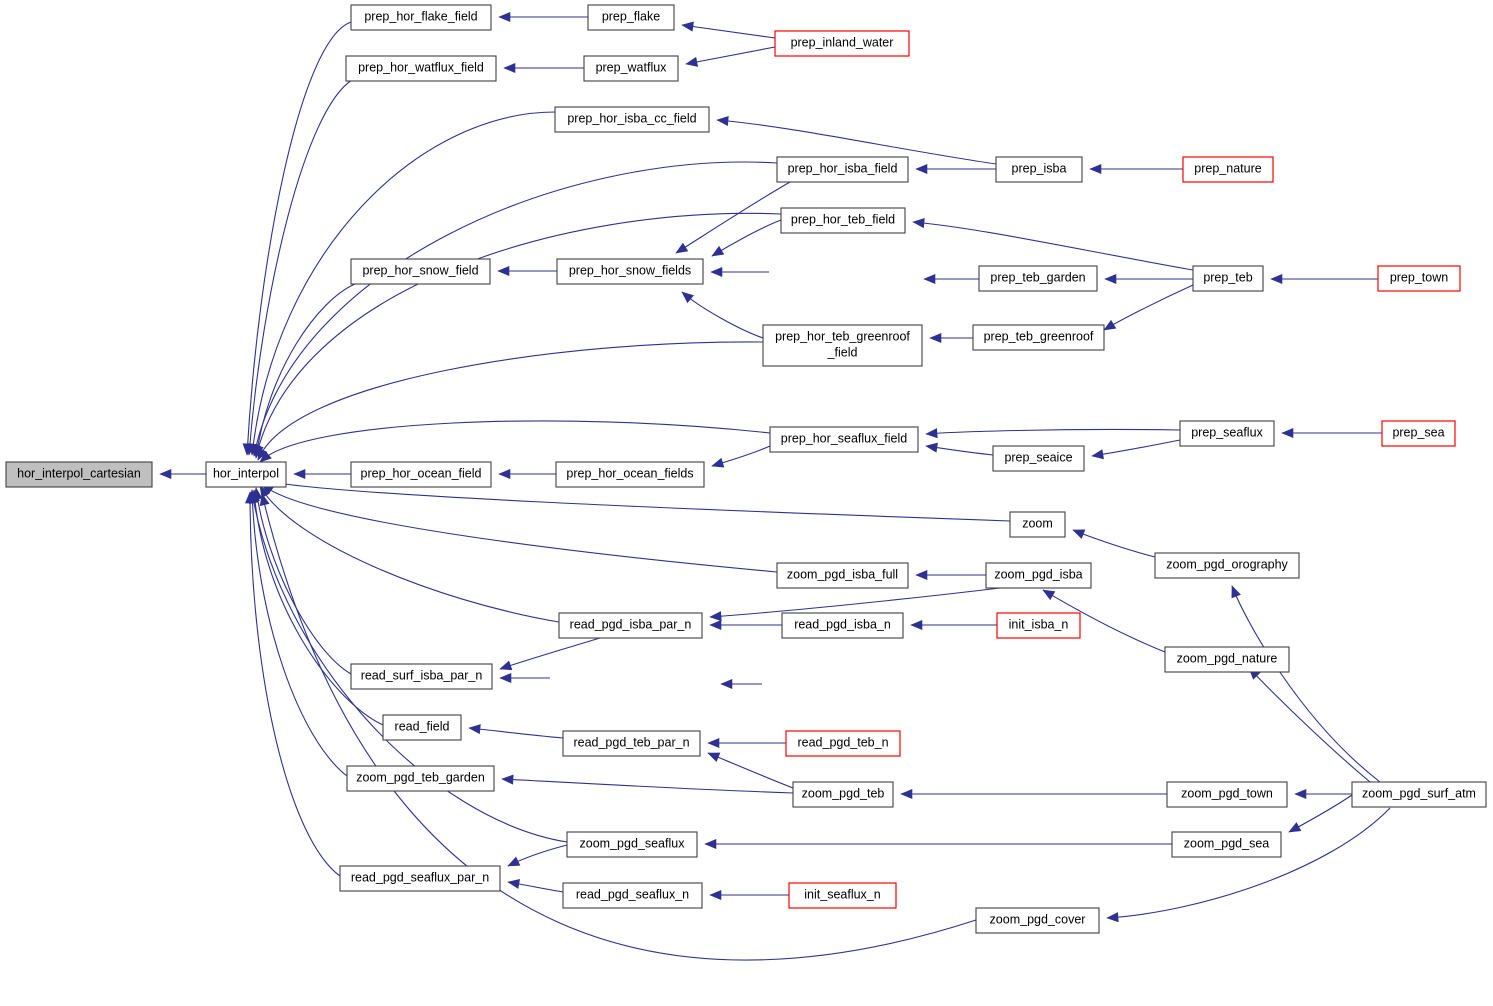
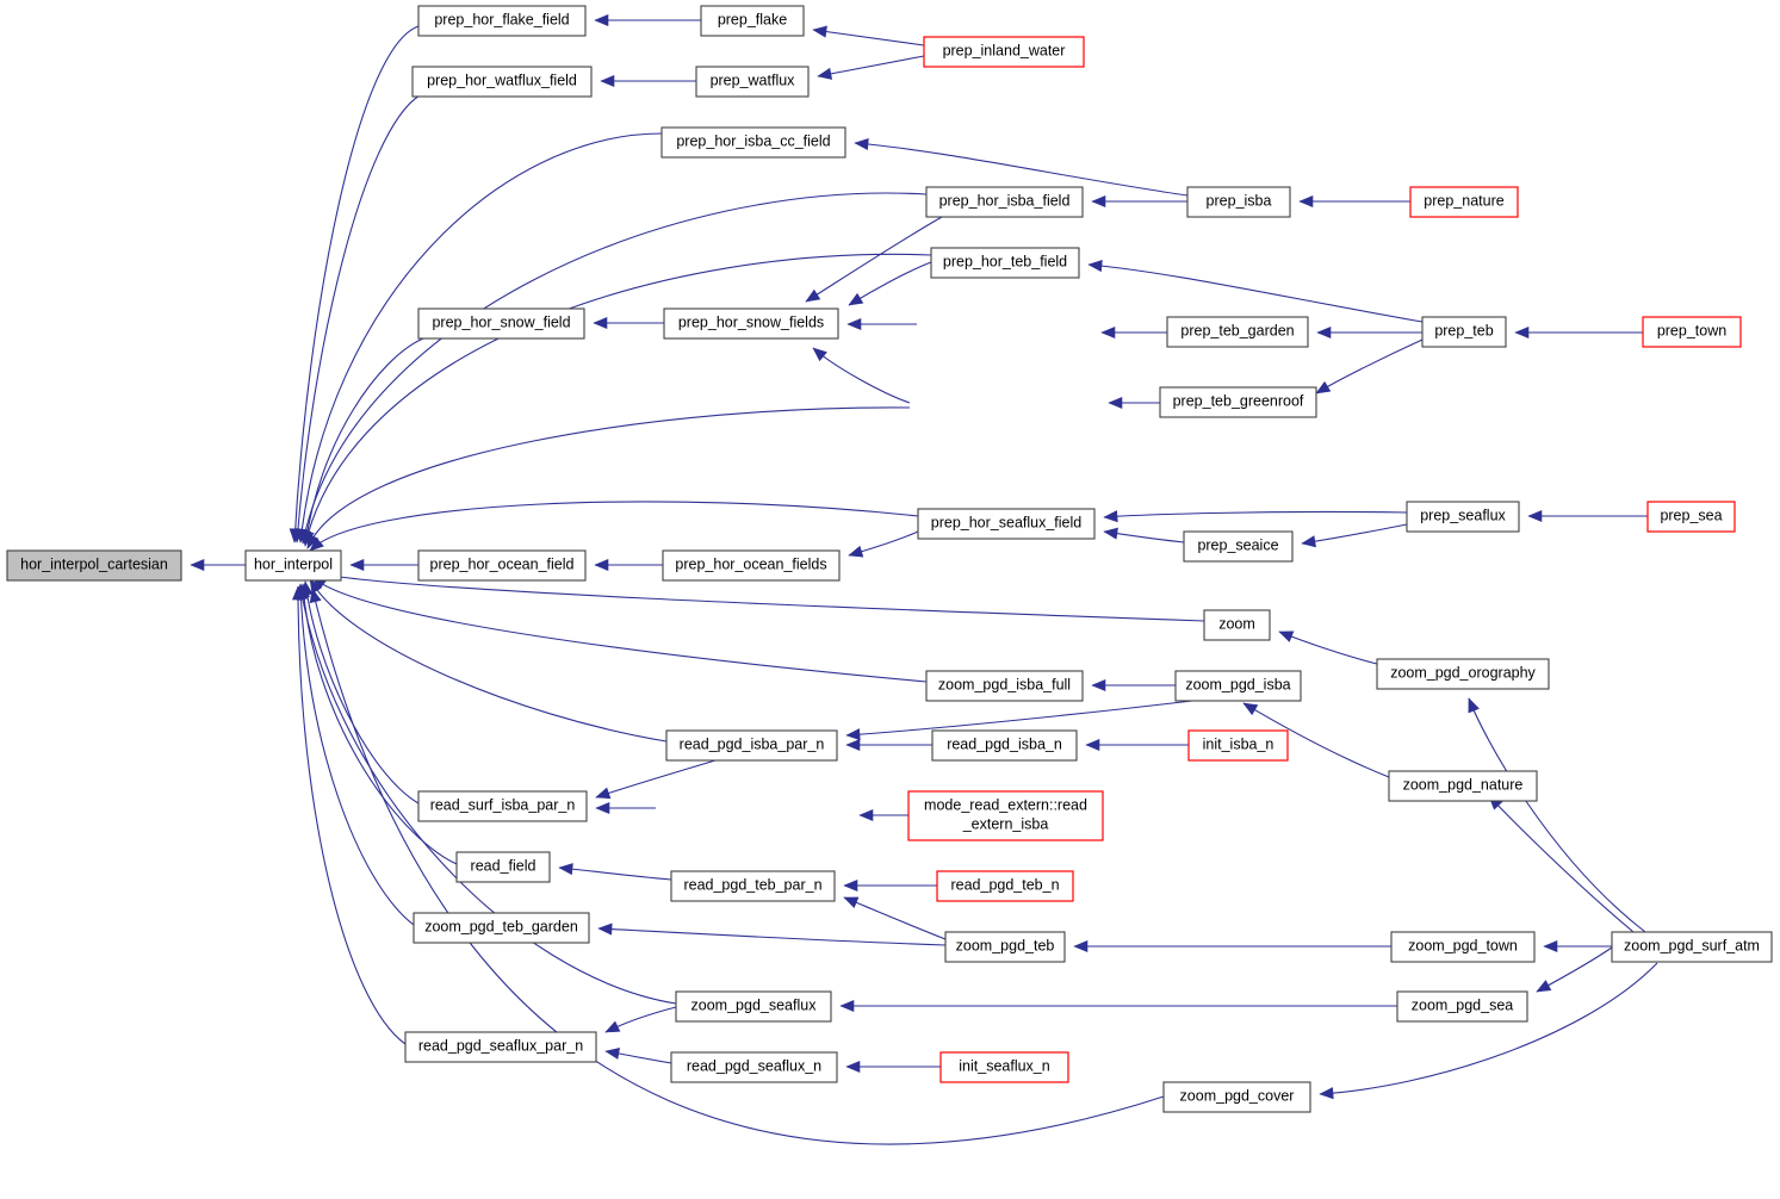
  hor_interpol_cartesian
  hor_interpol
  prep_hor_flake_field
  prep_flake
  prep_inland_water
  prep_hor_watflux_field
  prep_watflux
  prep_hor_isba_cc_field
  prep_hor_isba_field
  prep_isba
  prep_nature
  prep_hor_teb_field
  prep_hor_snow_field
  prep_hor_snow_fields
  prep_teb_garden
  prep_teb
  prep_town
- prep_hor_teb_greenroof _field
  prep_teb_greenroof
  prep_hor_seaflux_field
  prep_seaice
  prep_seaflux
  prep_sea
  prep_hor_ocean_field
  prep_hor_ocean_fields
  zoom
  zoom_pgd_orography
  zoom_pgd_isba_full
  zoom_pgd_isba
  read_pgd_isba_par_n
  read_pgd_isba_n
  init_isba_n
  zoom_pgd_nature
  read_surf_isba_par_n
+ mode_read_extern::read _extern_isba
  read_field
  read_pgd_teb_par_n
  read_pgd_teb_n
  zoom_pgd_teb_garden
  zoom_pgd_teb
  zoom_pgd_town
  zoom_pgd_surf_atm
  zoom_pgd_seaflux
  zoom_pgd_sea
  read_pgd_seaflux_par_n
  read_pgd_seaflux_n
  init_seaflux_n
  zoom_pgd_cover
